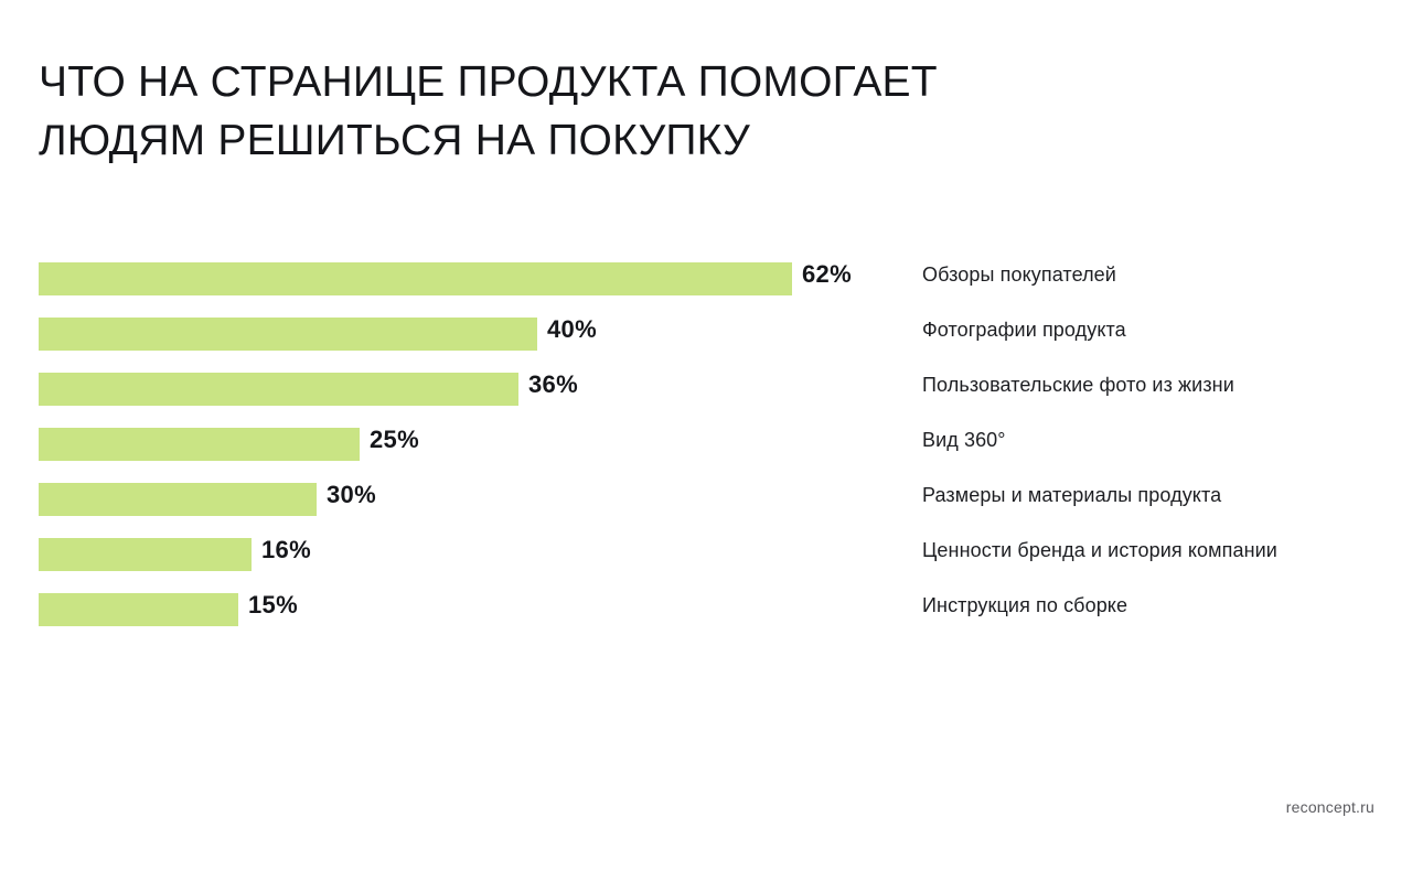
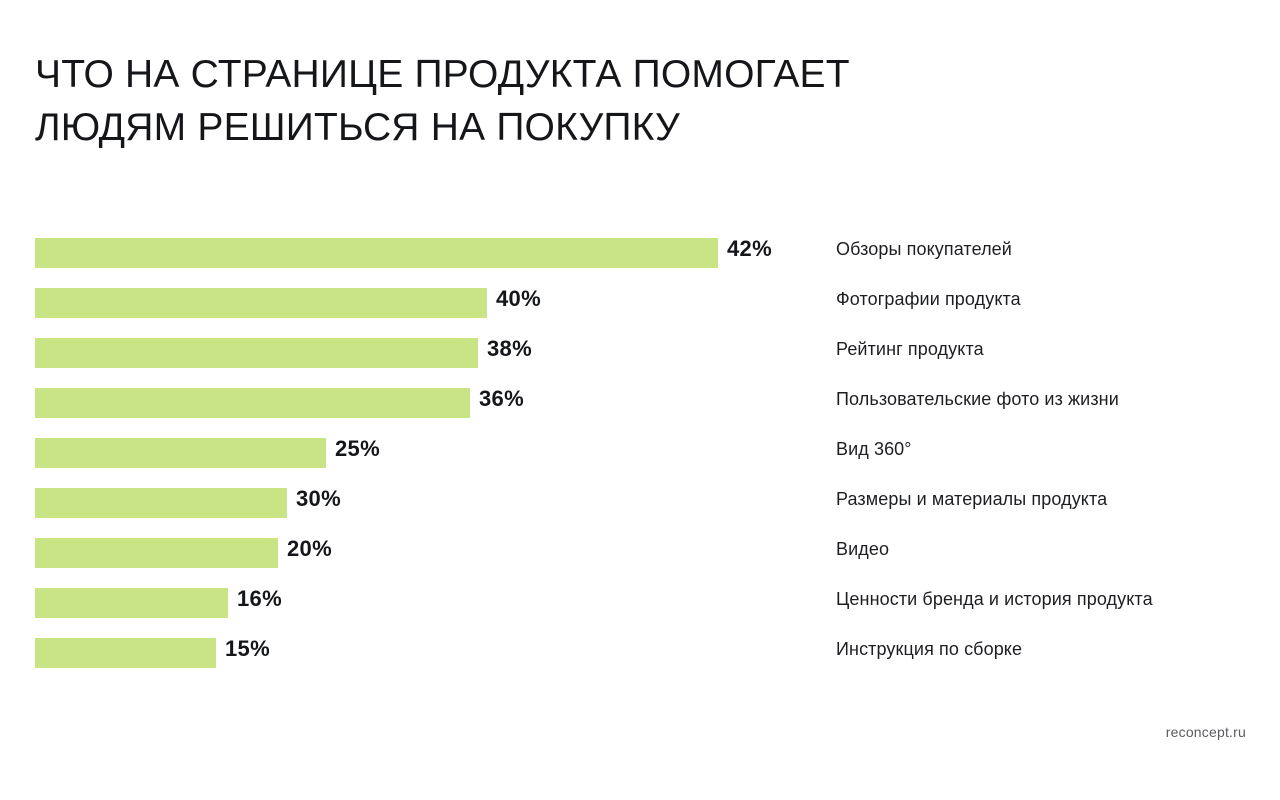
  ЧТО НА СТРАНИЦЕ ПРОДУКТА ПОМОГАЕТ
  ЛЮДЯМ РЕШИТЬСЯ НА ПОКУПКУ
- 62%
+ 42%
  Обзоры покупателей
  40%
  Фотографии продукта
+ 38%
+ Рейтинг продукта
  36%
  Пользовательские фото из жизни
  25%
  Вид 360°
  30%
  Размеры и материалы продукта
+ 20%
+ Видео
  16%
- Ценности бренда и история компании
+ Ценности бренда и история продукта
  15%
  Инструкция по сборке
  reconcept.ru
